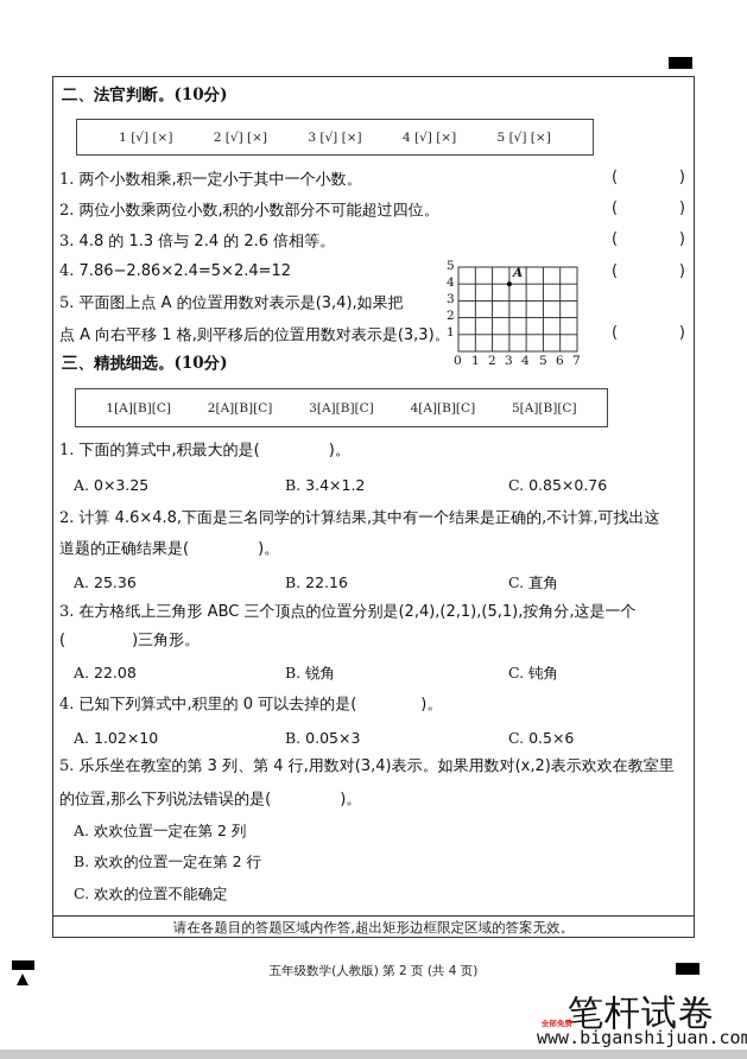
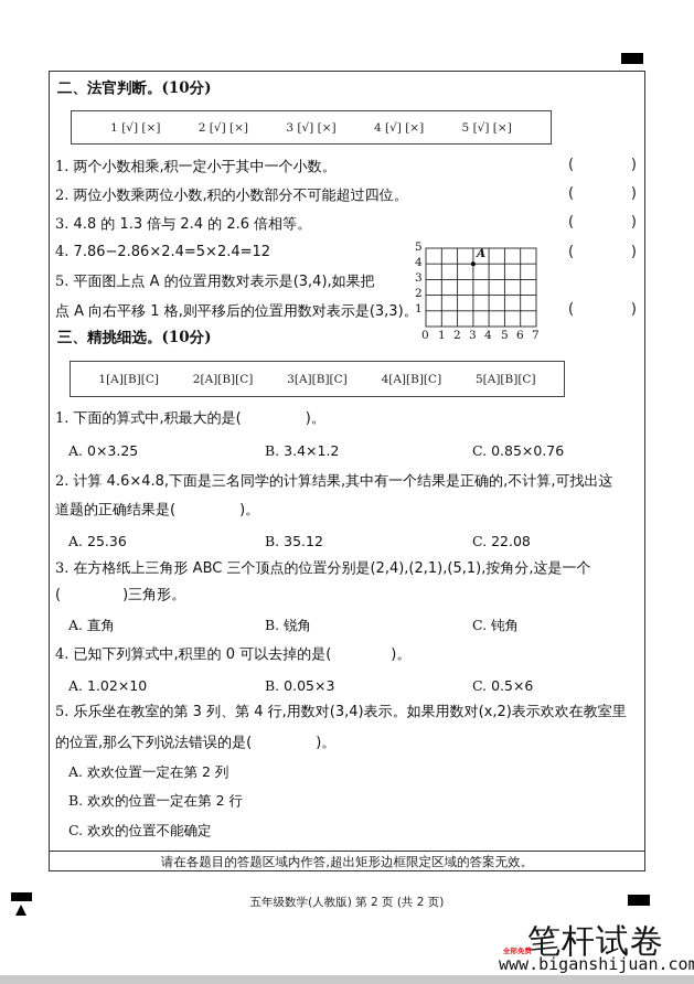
  二、法官判断。(10分)
  1 [√] [×]
  2 [√] [×]
  3 [√] [×]
  4 [√] [×]
  5 [√] [×]
  1. 两个小数相乘,积一定小于其中一个小数。
  (
  )
  2. 两位小数乘两位小数,积的小数部分不可能超过四位。
  (
  )
  3. 4.8 的 1.3 倍与 2.4 的 2.6 倍相等。
  (
  )
  4. 7.86−2.86×2.4=5×2.4=12
  (
  )
  5. 平面图上点 A 的位置用数对表示是(3,4),如果把
  点 A 向右平移 1 格,则平移后的位置用数对表示是(3,3)。
  (
  )
  A
  5
  4
  3
  2
  1
  0
  1
  2
  3
  4
  5
  6
  7
  三、精挑细选。(10分)
  1[A][B][C]
  2[A][B][C]
  3[A][B][C]
  4[A][B][C]
  5[A][B][C]
  1. 下面的算式中,积最大的是( )。
  A. 0×3.25
  B. 3.4×1.2
  C. 0.85×0.76
  2. 计算 4.6×4.8,下面是三名同学的计算结果,其中有一个结果是正确的,不计算,可找出这
  道题的正确结果是( )。
  A. 25.36
- B. 22.16
+ B. 35.12
- C. 直角
+ C. 22.08
  3. 在方格纸上三角形 ABC 三个顶点的位置分别是(2,4),(2,1),(5,1),按角分,这是一个
  ( )三角形。
- A. 22.08
+ A. 直角
  B. 锐角
  C. 钝角
  4. 已知下列算式中,积里的 0 可以去掉的是( )。
  A. 1.02×10
  B. 0.05×3
  C. 0.5×6
  5. 乐乐坐在教室的第 3 列、第 4 行,用数对(3,4)表示。如果用数对(x,2)表示欢欢在教室里
  的位置,那么下列说法错误的是( )。
  A. 欢欢位置一定在第 2 列
  B. 欢欢的位置一定在第 2 行
  C. 欢欢的位置不能确定
  请在各题目的答题区域内作答,超出矩形边框限定区域的答案无效。
- 五年级数学(人教版) 第 2 页 (共 4 页)
+ 五年级数学(人教版) 第 2 页 (共 2 页)
  笔杆试卷
  全部免费
  www.biganshijuan.com
